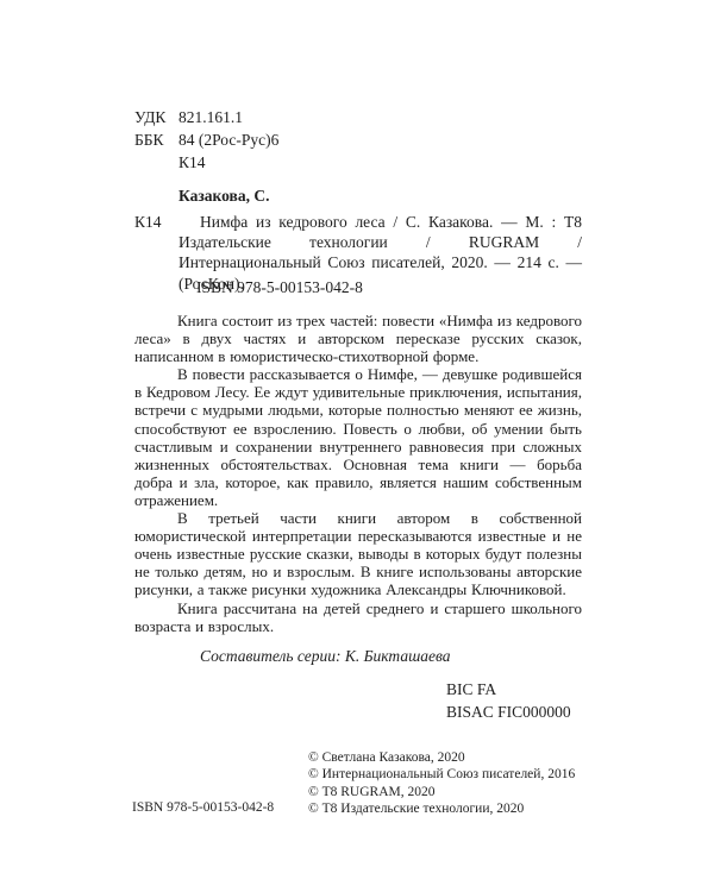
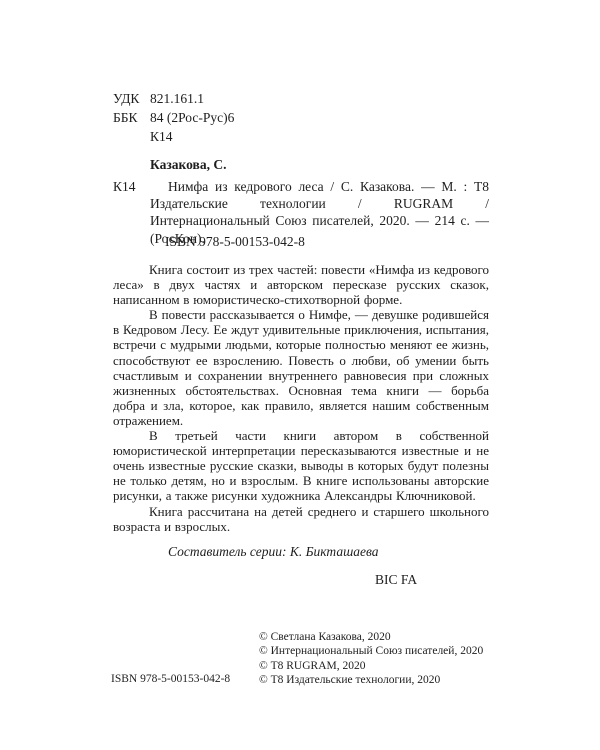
  УДК
  821.161.1
  ББК
  84 (2Рос-Рус)6
  К14
  Казакова, С.
  К14
  Нимфа из кедрового леса / С. Казакова. — М. : Т8 Издательские технологии / RUGRAM / Интернациональный Союз писателей, 2020. — 214 с. — (РосКон).
  ISBN 978-5-00153-042-8
  Книга состоит из трех частей: повести «Нимфа из кедрового леса» в двух частях и авторском пересказе русских сказок, написанном в юмористическо-стихотворной форме.
  В повести рассказывается о Нимфе, — девушке родившейся в Кедровом Лесу. Ее ждут удивительные приключения, испытания, встречи с мудрыми людьми, которые полностью меняют ее жизнь, способствуют ее взрослению. Повесть о любви, об умении быть счастливым и сохранении внутреннего равновесия при сложных жизненных обстоятельствах. Основная тема книги — борьба добра и зла, которое, как правило, является нашим собственным отражением.
  В третьей части книги автором в собственной юмористической интерпретации пересказываются известные и не очень известные русские сказки, выводы в которых будут полезны не только детям, но и взрослым. В книге использованы авторские рисунки, а также рисунки художника Александры Ключниковой.
  Книга рассчитана на детей среднего и старшего школьного возраста и взрослых.
  Составитель серии: К. Бикташаева
  BIC FA
- BISAC FIC000000
  © Светлана Казакова, 2020
- © Интернациональный Союз писателей, 2016
+ © Интернациональный Союз писателей, 2020
  © Т8 RUGRAM, 2020
  © Т8 Издательские технологии, 2020
  ISBN 978-5-00153-042-8
